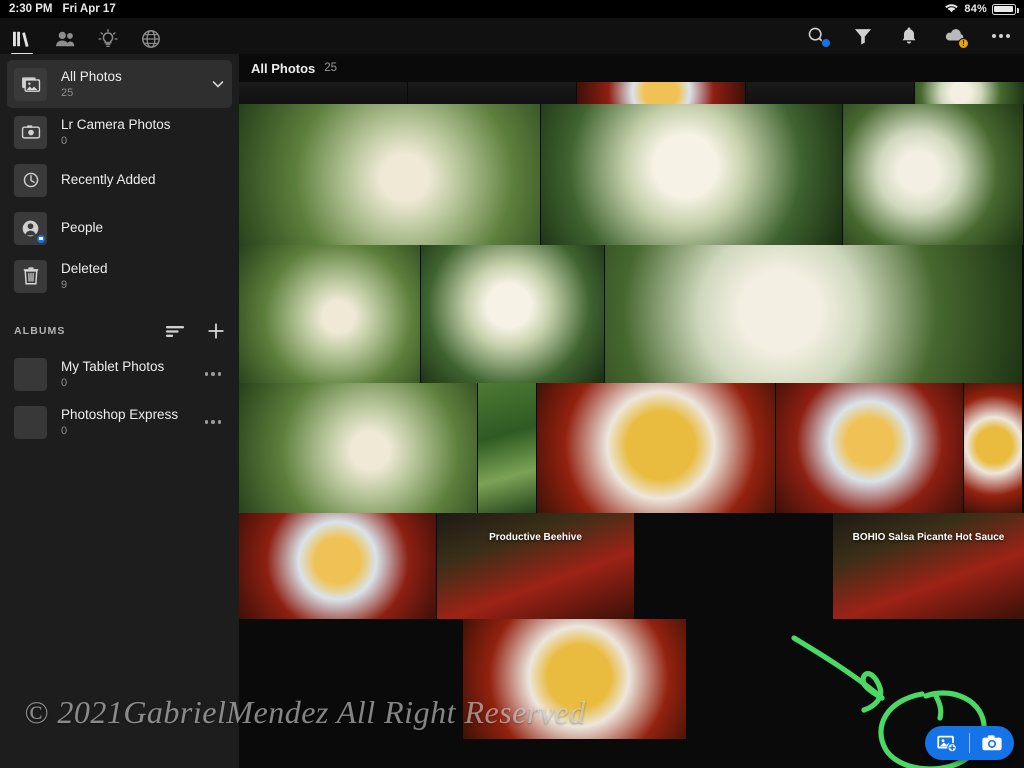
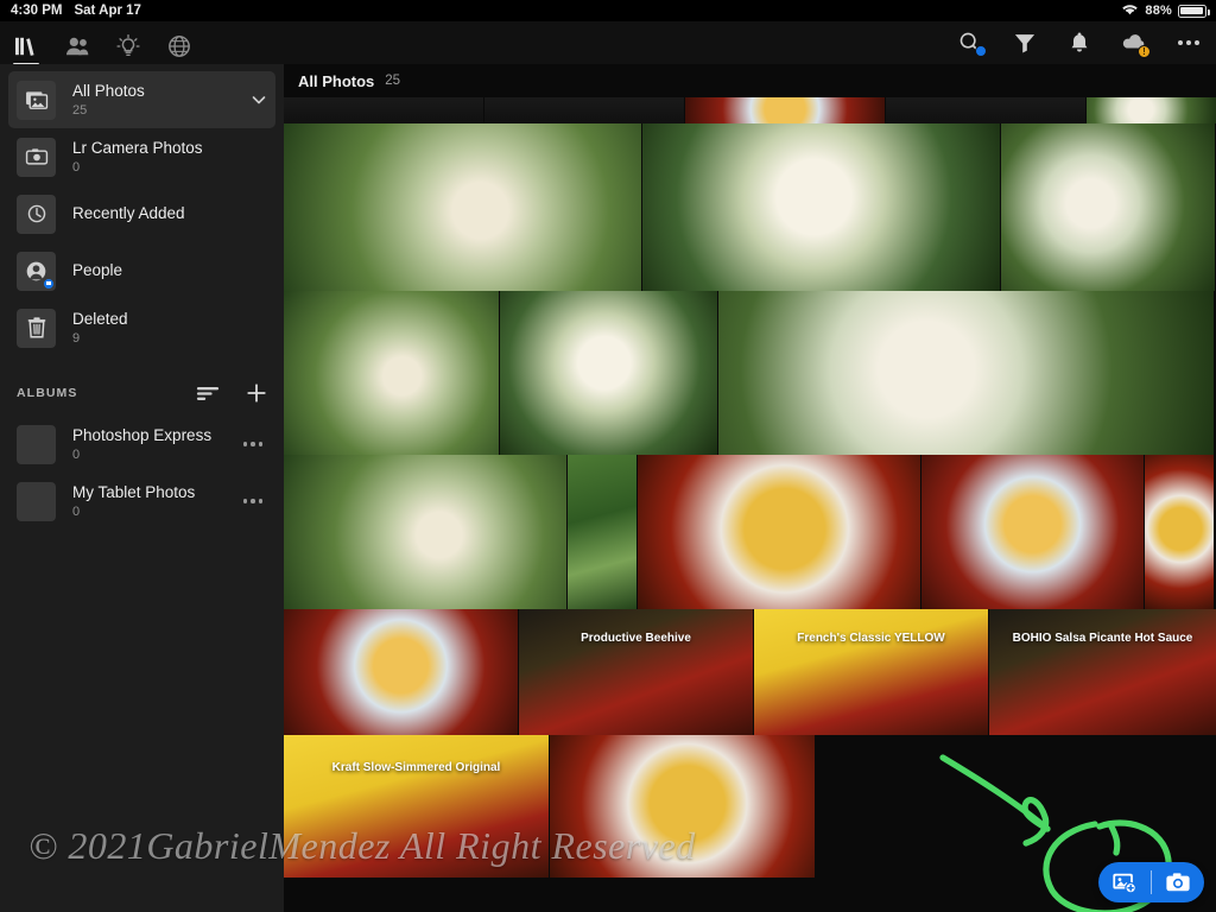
- 2:30 PM
+ 4:30 PM
- Fri Apr 17
+ Sat Apr 17
- 84%
+ 88%
  !
  All Photos
  25
  Lr Camera Photos
  0
  Recently Added
  People
  Deleted
  9
  ALBUMS
- My Tablet Photos
+ Photoshop Express
  0
- Photoshop Express
+ My Tablet Photos
  0
  All Photos
  25
  Productive Beehive
+ French's Classic YELLOW
  BOHIO Salsa Picante Hot Sauce
+ Kraft Slow-Simmered Original
  © 2021GabrielMendez All Right Reserved
